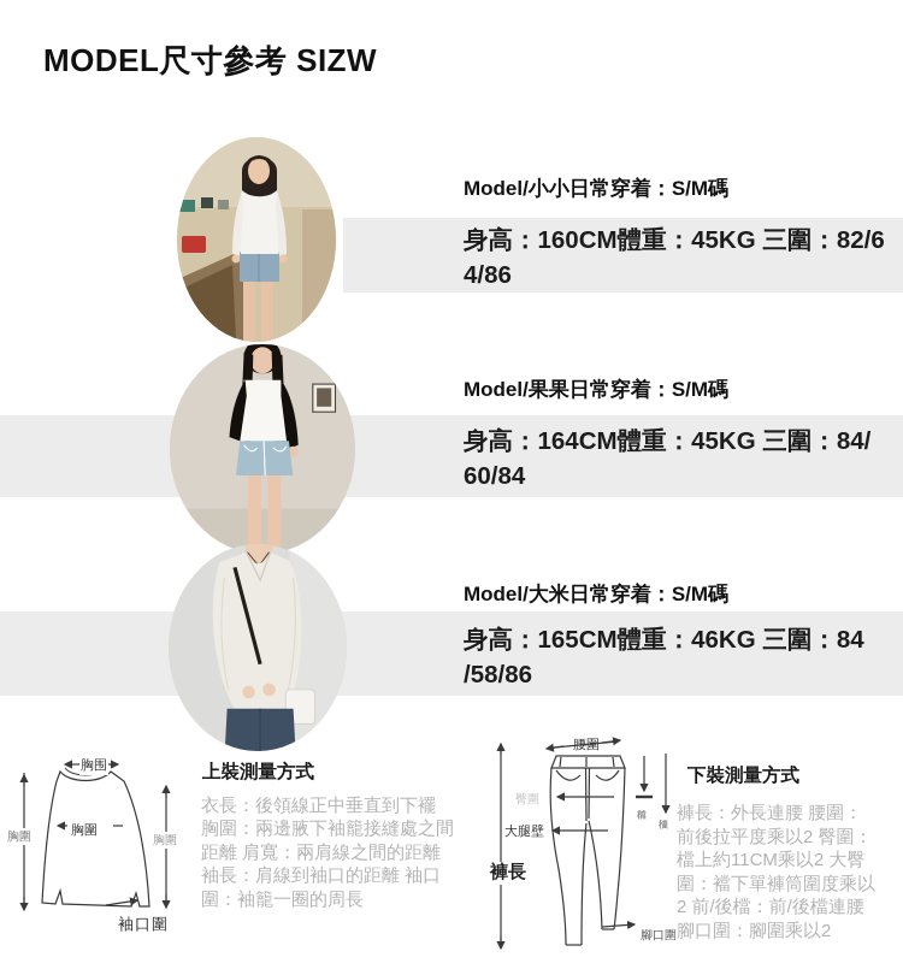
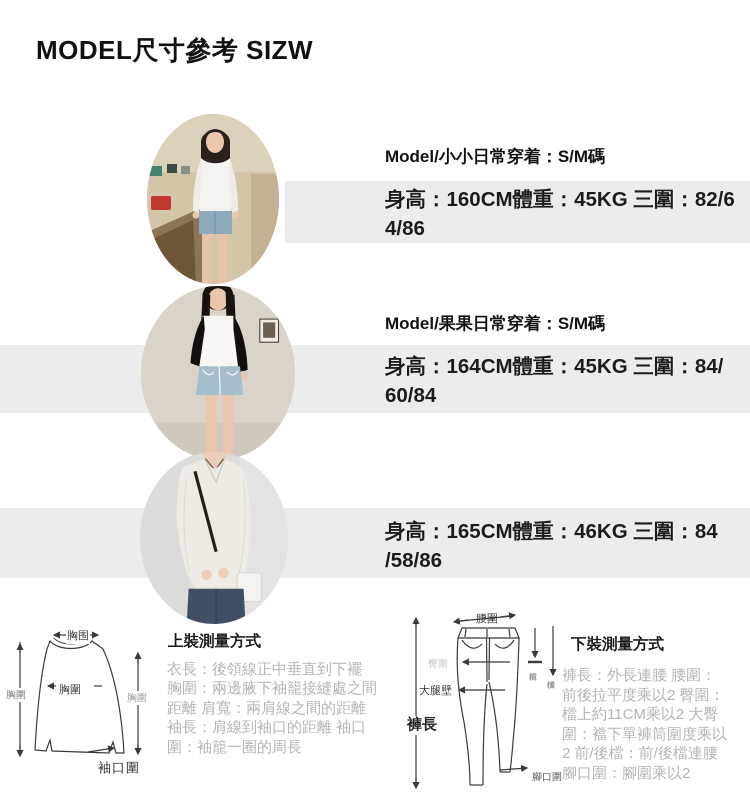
  MODEL尺寸參考 SIZW
  Model/小小日常穿着：S/M碼
  身高：160CM體重：45KG 三圍：82/6
  4/86
  Model/果果日常穿着：S/M碼
  身高：164CM體重：45KG 三圍：84/
  60/84
- Model/大米日常穿着：S/M碼
  身高：165CM體重：46KG 三圍：84
  /58/86
  胸围
  胸圍
  胸圍
  胸圍
  袖口圍
  上裝測量方式
  衣長：後領線正中垂直到下襬
  胸圍：兩邊腋下袖籠接縫處之間
  距離 肩寬：兩肩線之間的距離
  袖長：肩線到袖口的距離 袖口
  圍：袖籠一圈的周長
  腰圍
  臀圍
  大腿壁
  褲長
  腳口圍
  下裝測量方式
  褲長：外長連腰 腰圍：
  前後拉平度乘以2 臀圍：
  檔上約11CM乘以2 大臀
  圍：襠下單褲筒圍度乘以
  2 前/後檔：前/後檔連腰
  腳口圍：腳圍乘以2
